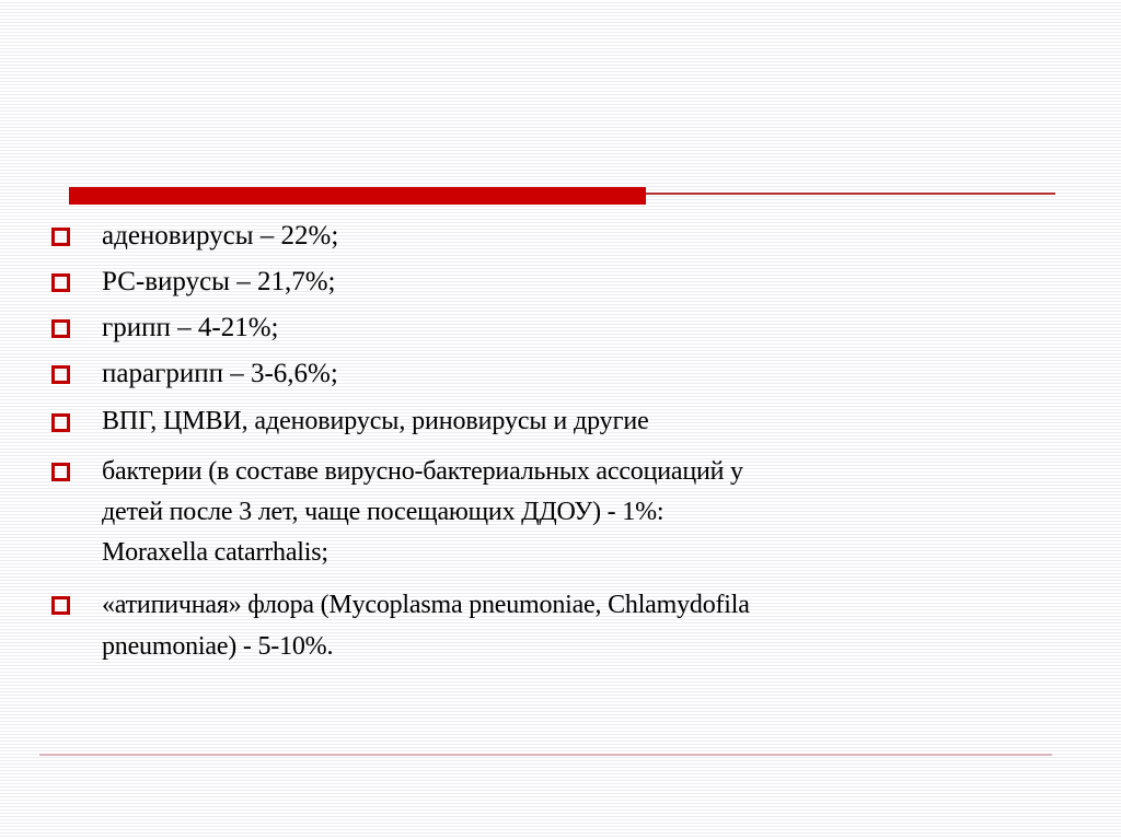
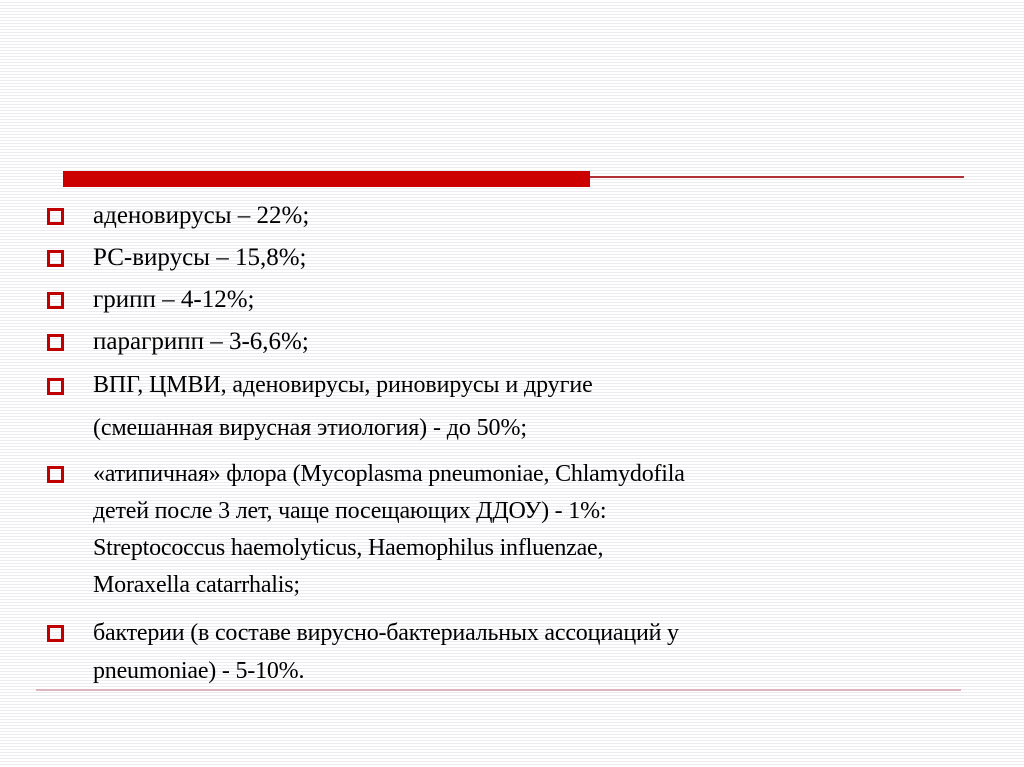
  аденовирусы – 22%;
- РС-вирусы – 21,7%;
+ РС-вирусы – 15,8%;
- грипп – 4-21%;
+ грипп – 4-12%;
  парагрипп – 3-6,6%;
  ВПГ, ЦМВИ, аденовирусы, риновирусы и другие
+ (смешанная вирусная этиология) - до 50%;
- бактерии (в составе вирусно-бактериальных ассоциаций у
+ «атипичная» флора (Mycoplasma pneumoniae, Chlamydofila
  детей после 3 лет, чаще посещающих ДДОУ) - 1%:
+ Streptococcus haemolyticus, Haemophilus influenzae,
  Moraxella catarrhalis;
- «атипичная» флора (Mycoplasma pneumoniae, Chlamydofila
+ бактерии (в составе вирусно-бактериальных ассоциаций у
  pneumoniae) - 5-10%.
